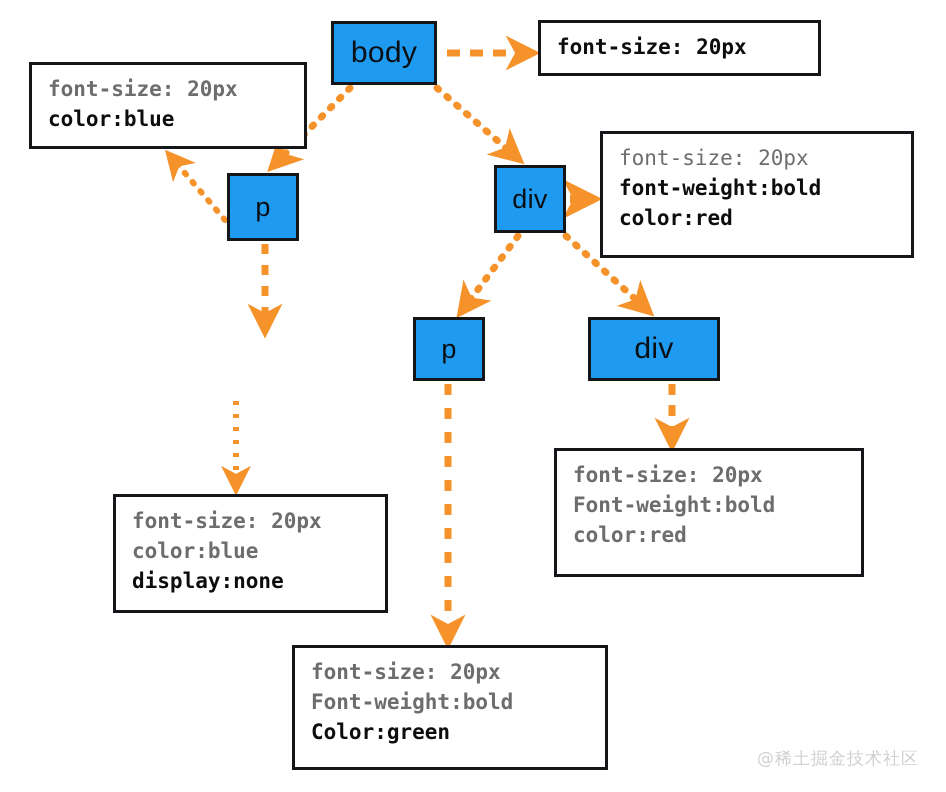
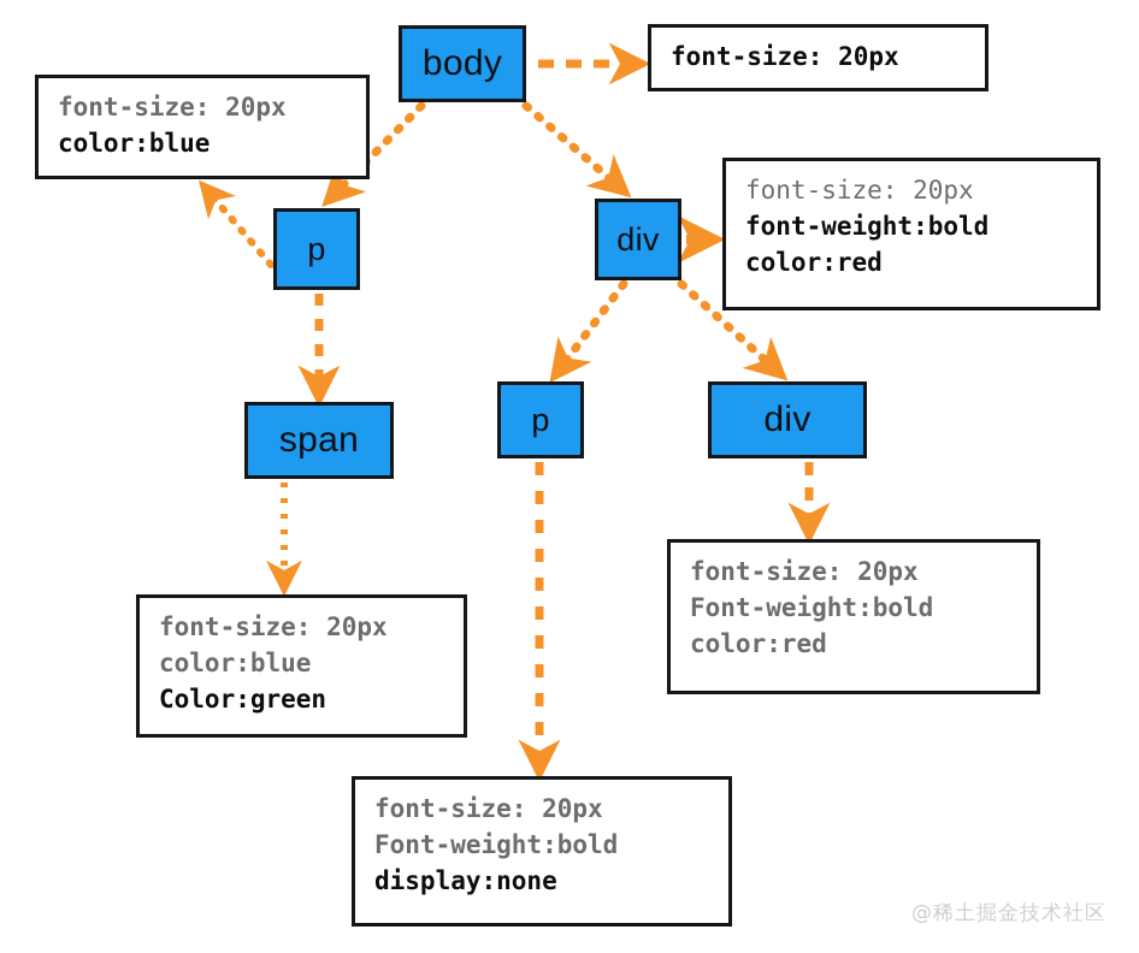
  body
  p
  div
+ span
  p
  div
  font-size: 20px
  font-size: 20px
  color:blue
  font-size: 20px
  font-weight:bold
  color:red
  font-size: 20px
  color:blue
- display:none
+ Color:green
  font-size: 20px
  Font-weight:bold
  color:red
  font-size: 20px
  Font-weight:bold
- Color:green
+ display:none
  @稀土掘金技术社区
